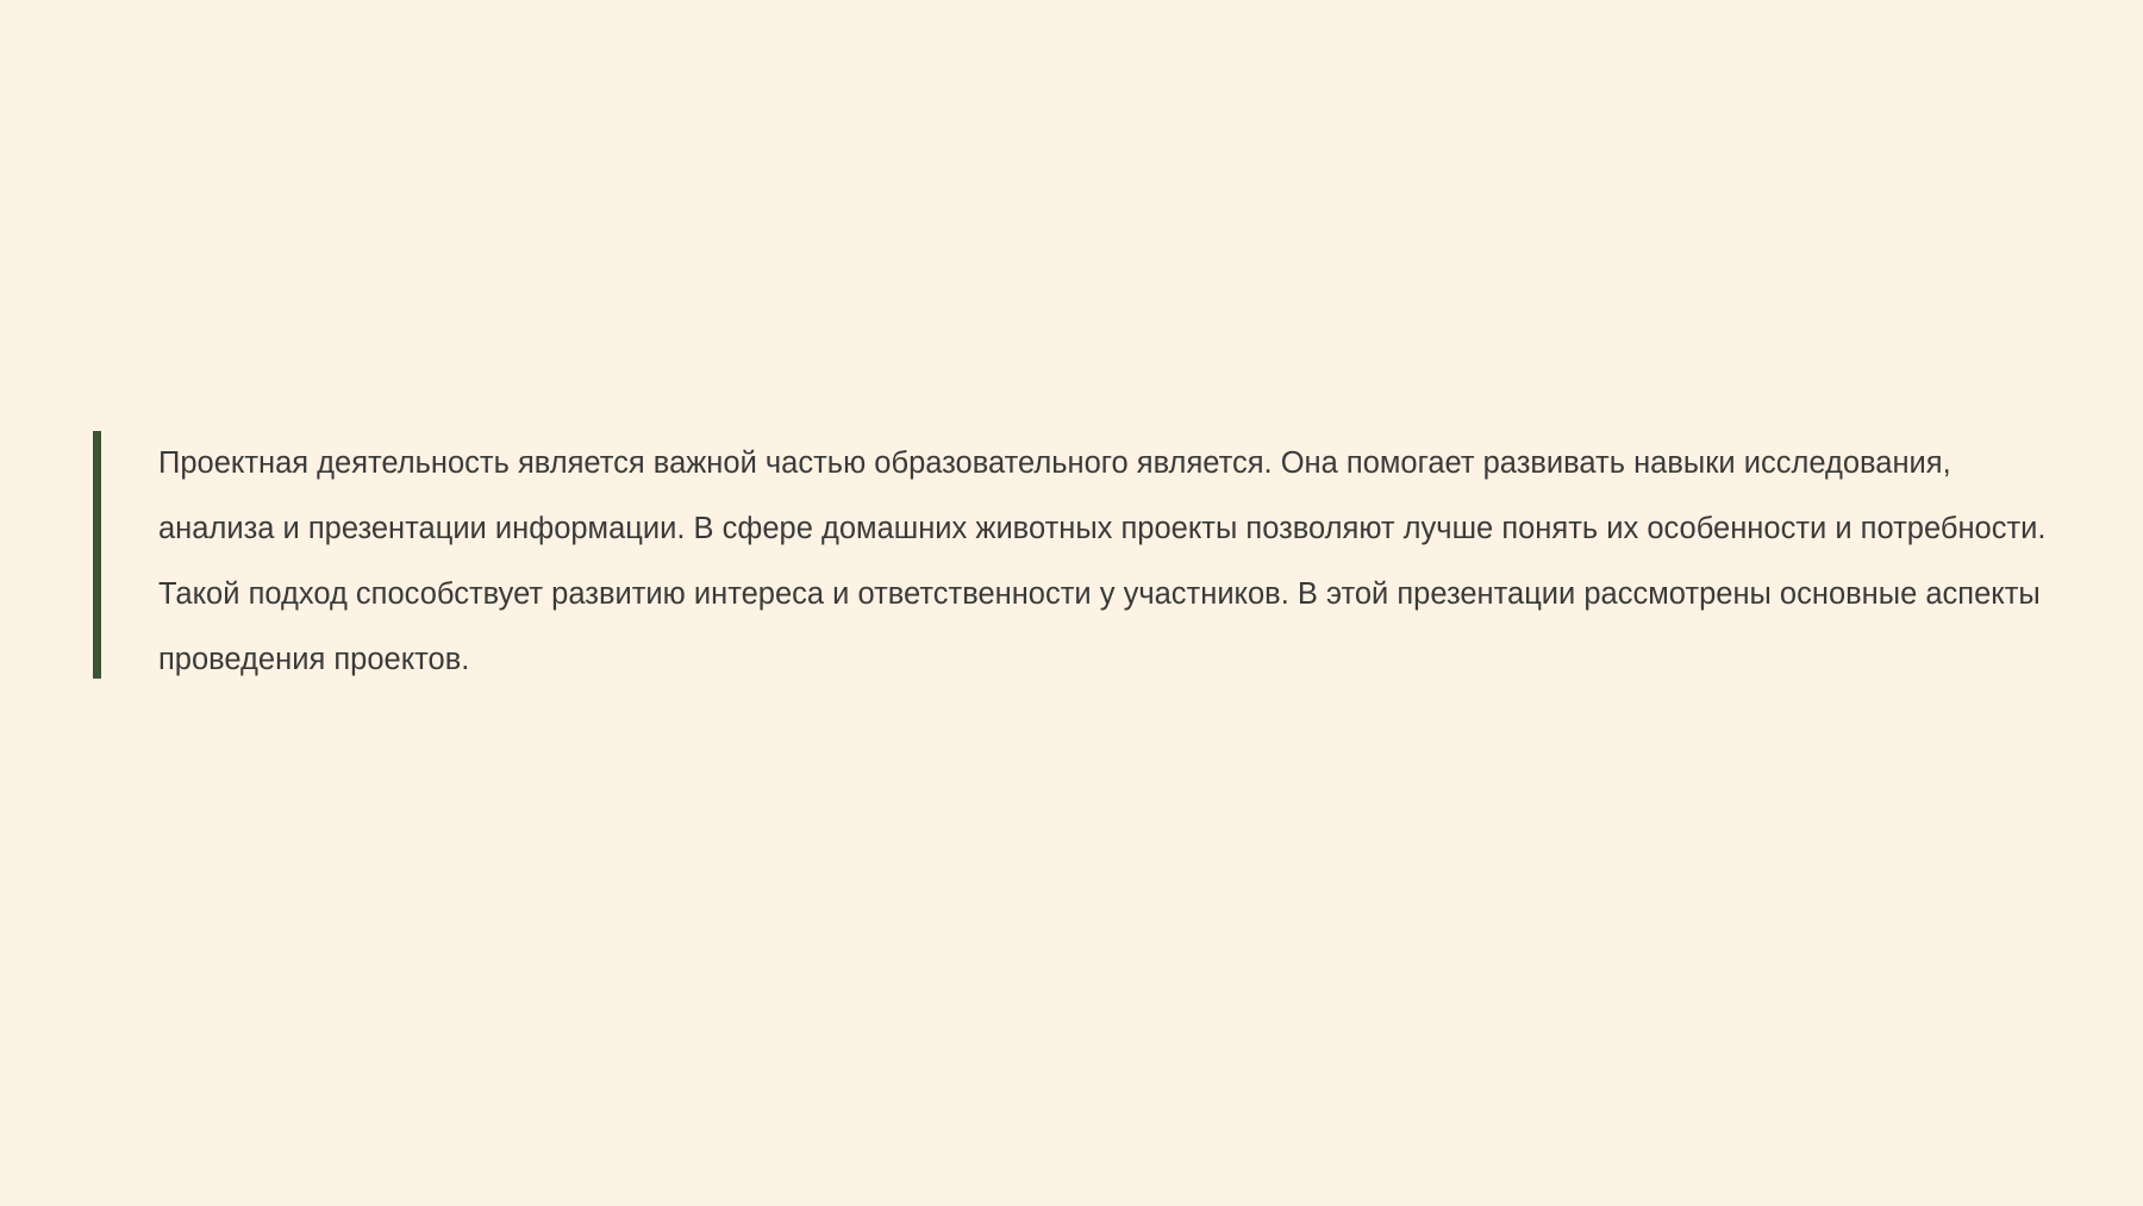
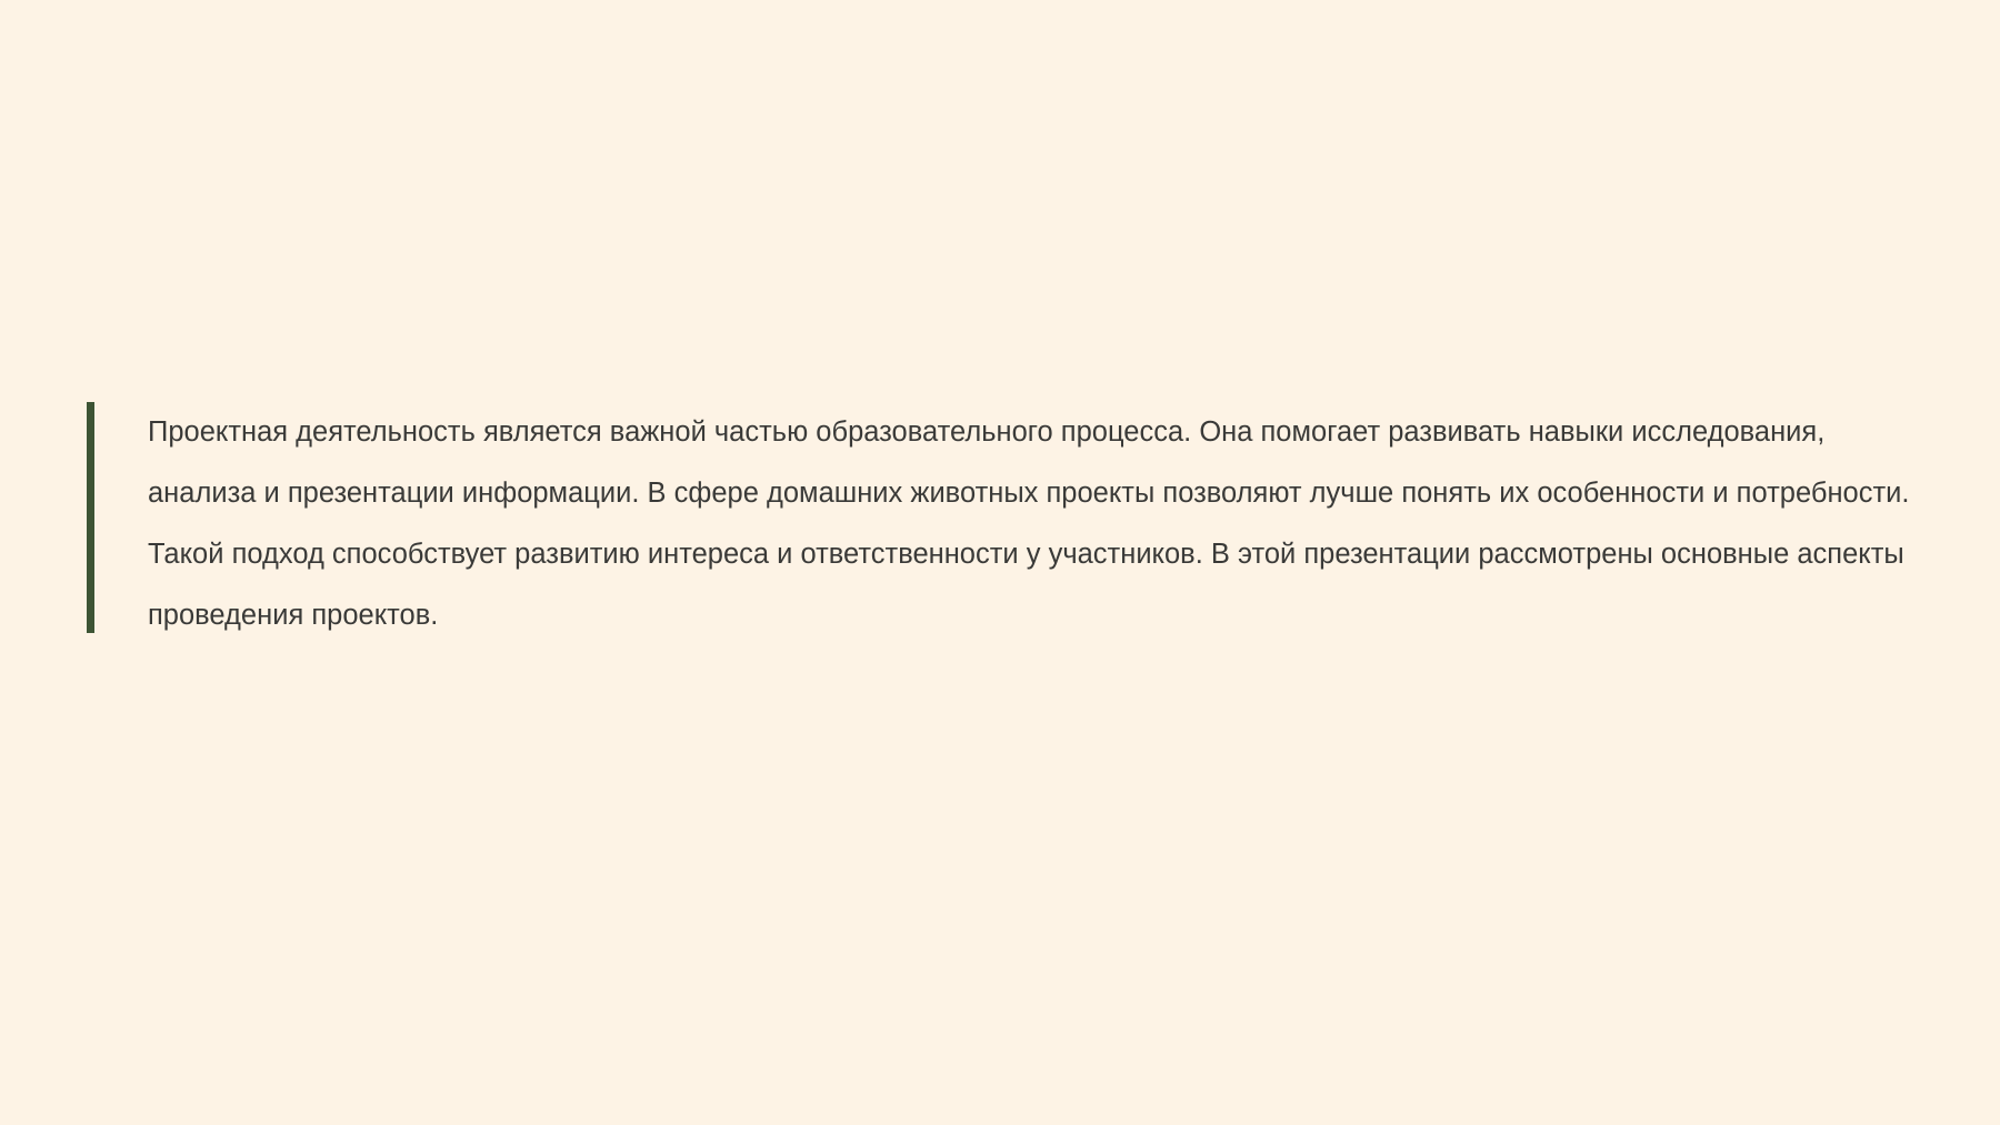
- Проектная деятельность является важной частью образовательного является. Она помогает развивать навыки исследования, анализа и презентации информации. В сфере домашних животных проекты позволяют лучше понять их особенности и потребности. Такой подход способствует развитию интереса и ответственности у участников. В этой презентации рассмотрены основные аспекты проведения проектов.
+ Проектная деятельность является важной частью образовательного процесса. Она помогает развивать навыки исследования, анализа и презентации информации. В сфере домашних животных проекты позволяют лучше понять их особенности и потребности. Такой подход способствует развитию интереса и ответственности у участников. В этой презентации рассмотрены основные аспекты проведения проектов.
